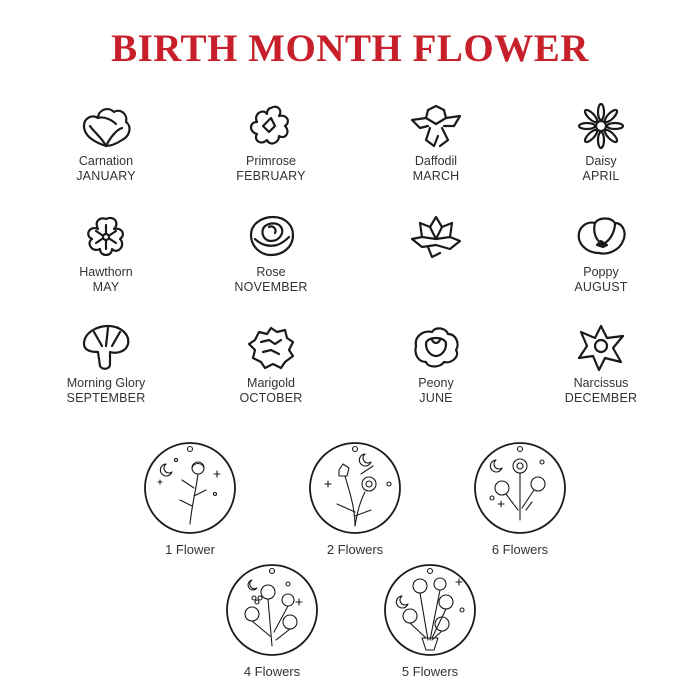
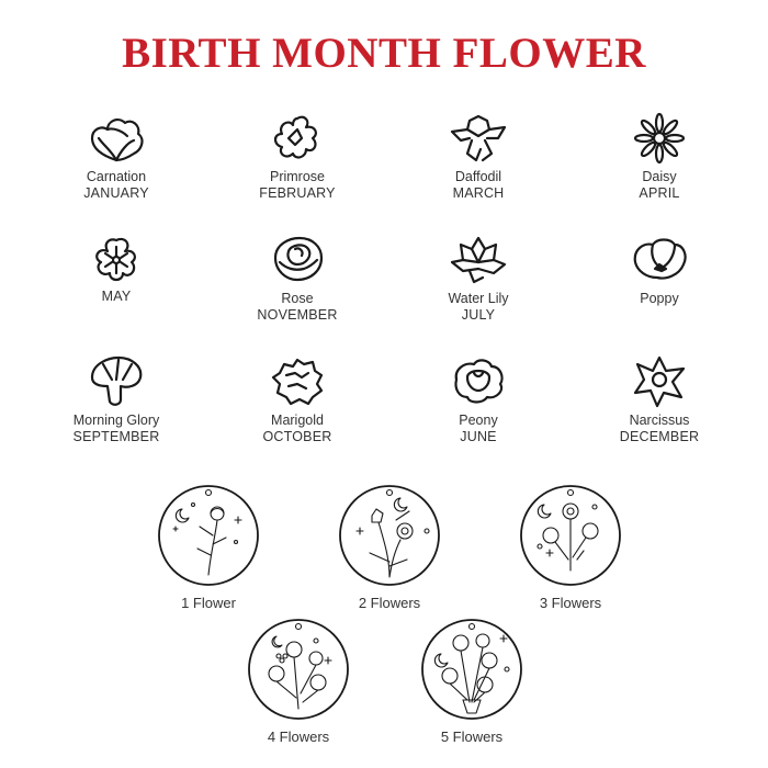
  BIRTH MONTH FLOWER
  Carnation
  JANUARY
  Primrose
  FEBRUARY
  Daffodil
  MARCH
  Daisy
  APRIL
- Hawthorn
  MAY
  Rose
  NOVEMBER
+ Water Lily
+ JULY
  Poppy
- AUGUST
  Morning Glory
  SEPTEMBER
  Marigold
  OCTOBER
  Peony
  JUNE
  Narcissus
  DECEMBER
  1 Flower
  2 Flowers
- 6 Flowers
+ 3 Flowers
  4 Flowers
  5 Flowers
